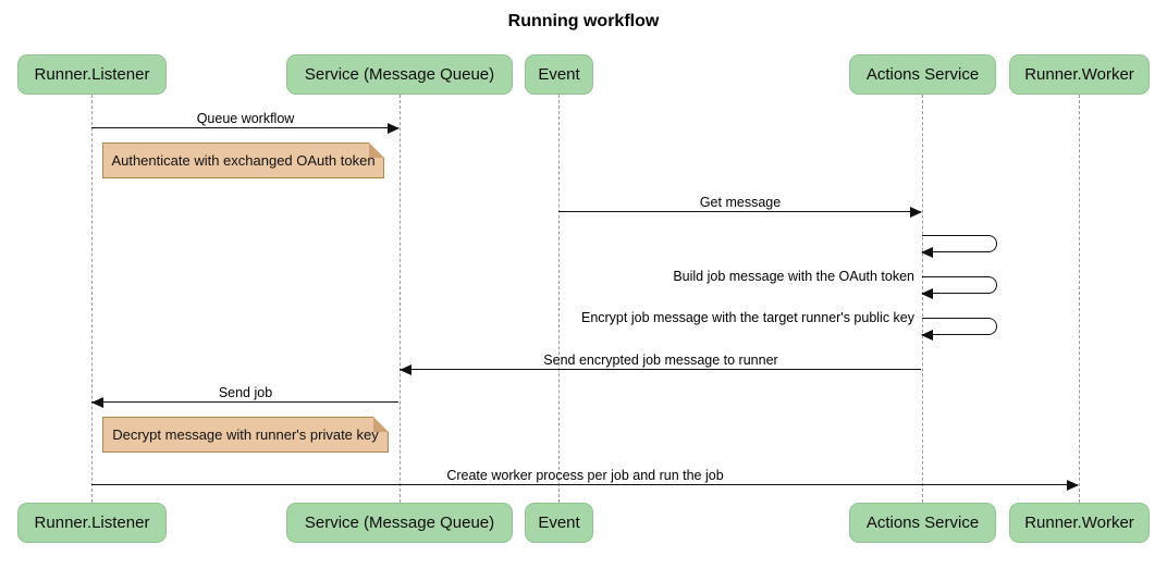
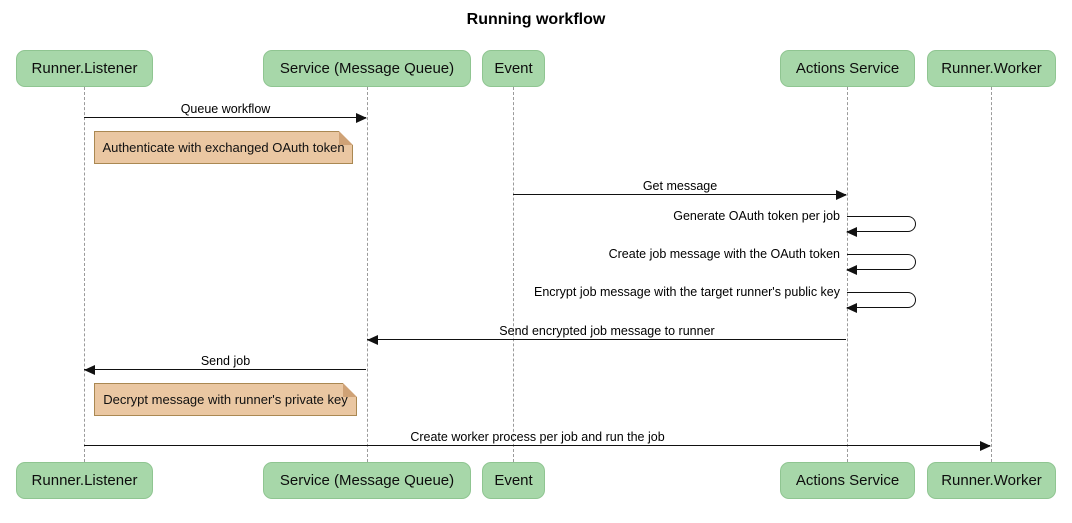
  Running workflow
  Runner.Listener
  Service (Message Queue)
  Event
  Actions Service
  Runner.Worker
  Queue workflow
  Authenticate with exchanged OAuth token
  Get message
+ Generate OAuth token per job
- Build job message with the OAuth token
+ Create job message with the OAuth token
  Encrypt job message with the target runner's public key
  Send encrypted job message to runner
  Send job
  Decrypt message with runner's private key
  Create worker process per job and run the job
  Runner.Listener
  Service (Message Queue)
  Event
  Actions Service
  Runner.Worker
